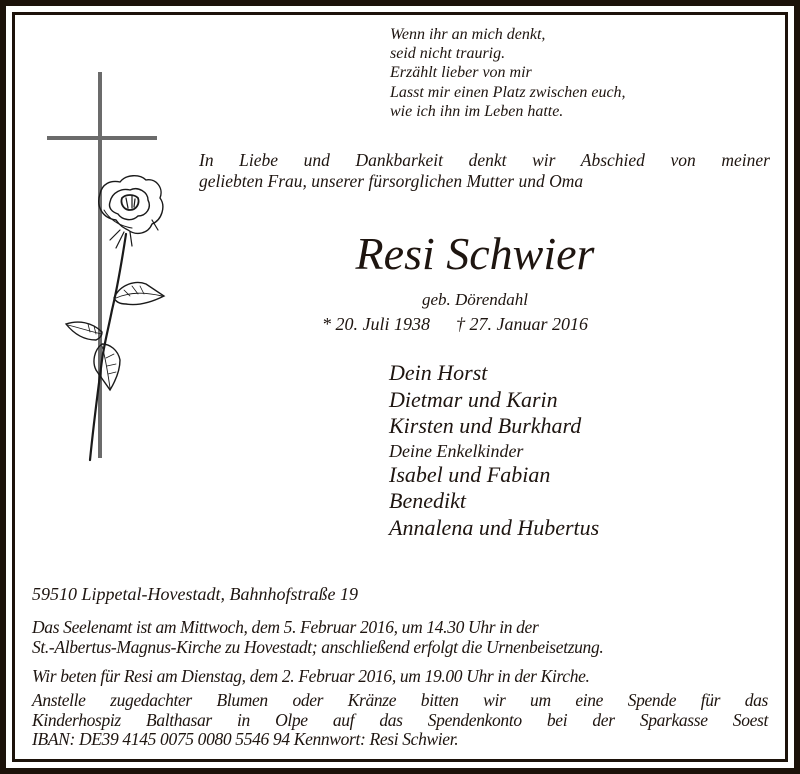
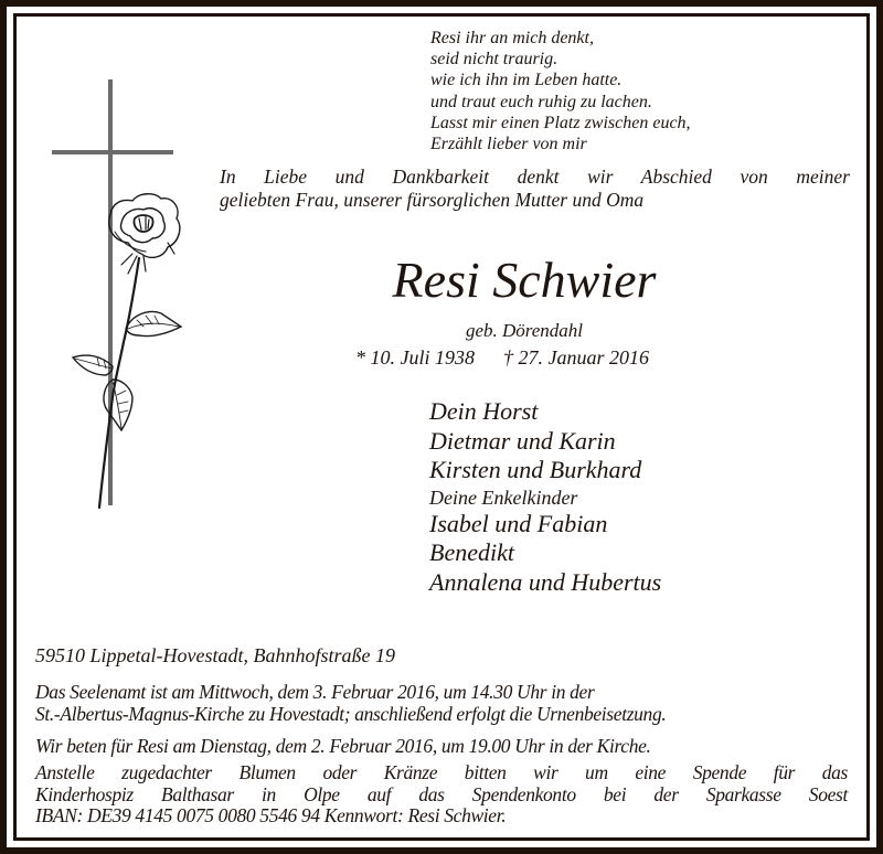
- Wenn ihr an mich denkt,
+ Resi ihr an mich denkt,
  seid nicht traurig.
- Erzählt lieber von mir
+ wie ich ihn im Leben hatte.
+ und traut euch ruhig zu lachen.
  Lasst mir einen Platz zwischen euch,
- wie ich ihn im Leben hatte.
+ Erzählt lieber von mir
  In Liebe und Dankbarkeit denkt wir Abschied von meiner
  geliebten Frau, unserer fürsorglichen Mutter und Oma
  Resi Schwier
  geb. Dörendahl
- * 20. Juli 1938 † 27. Januar 2016
+ * 10. Juli 1938 † 27. Januar 2016
  Dein Horst
  Dietmar und Karin
  Kirsten und Burkhard
  Deine Enkelkinder
  Isabel und Fabian
  Benedikt
  Annalena und Hubertus
  59510 Lippetal-Hovestadt, Bahnhofstraße 19
- Das Seelenamt ist am Mittwoch, dem 5. Februar 2016, um 14.30 Uhr in der
+ Das Seelenamt ist am Mittwoch, dem 3. Februar 2016, um 14.30 Uhr in der
  St.-Albertus-Magnus-Kirche zu Hovestadt; anschließend erfolgt die Urnenbeisetzung.
  Wir beten für Resi am Dienstag, dem 2. Februar 2016, um 19.00 Uhr in der Kirche.
  Anstelle zugedachter Blumen oder Kränze bitten wir um eine Spende für das
  Kinderhospiz Balthasar in Olpe auf das Spendenkonto bei der Sparkasse Soest
  IBAN: DE39 4145 0075 0080 5546 94 Kennwort: Resi Schwier.
